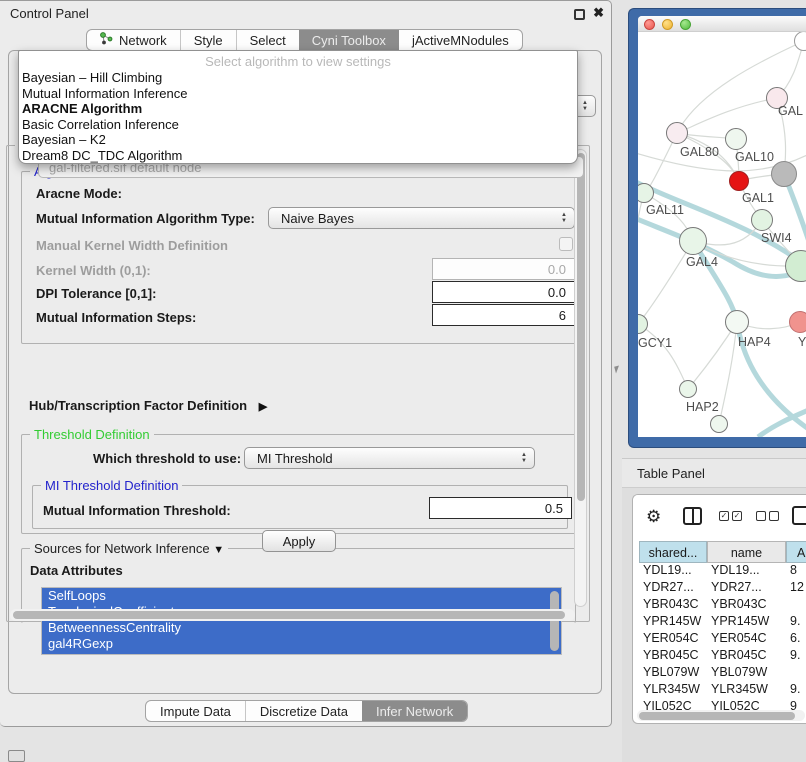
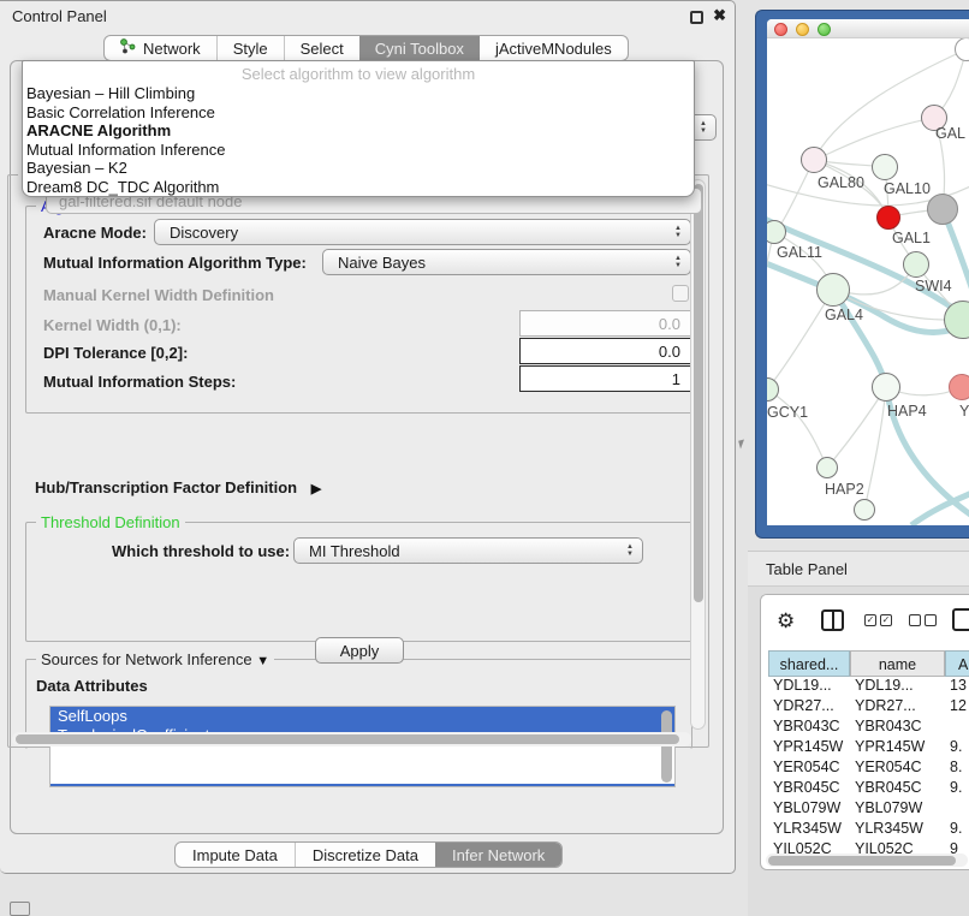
  Control Panel
  ✖
  Network
  Style
  Select
  Cyni Toolbox
  jActiveMNodules
  gal-filtered.sif default node
- Select algorithm to view settings
+ Select algorithm to view algorithm
  Bayesian – Hill Climbing
- Mutual Information Inference
+ Basic Correlation Inference
  ARACNE Algorithm
- Basic Correlation Inference
+ Mutual Information Inference
  Bayesian – K2
  Dream8 DC_TDC Algorithm
  Aracne Mode:
+ Discovery
  Mutual Information Algorithm Type:
  Naive Bayes
  Manual Kernel Width Definition
  Kernel Width (0,1):
  0.0
- DPI Tolerance [0,1]:
+ DPI Tolerance [0,2]:
  0.0
  Mutual Information Steps:
- 6
+ 1
  Hub/Transcription Factor Definition ▶
  Threshold Definition
  Which threshold to use:
  MI Threshold
- MI Threshold Definition
- Mutual Information Threshold:
- 0.5
  Sources for Network Inference ▼
  Data Attributes
  SelfLoops
- BetweennessCentrality
- gal4RGexp
  Apply
  Impute Data
  Discretize Data
  Infer Network
  GAL
  GAL80
  GAL10
  GAL1
  GAL11
  SWI4
  GAL4
  GCY1
  HAP4
  Y
  HAP2
  Table Panel
  ⚙
  ✓
  ✓
  shared...
  name
  A
  YDL19...
  YDL19...
- 8
+ 13
  YDR27...
  YDR27...
  12
  YBR043C
  YBR043C
  YPR145W
  YPR145W
  9.
  YER054C
  YER054C
- 6.
+ 8.
  YBR045C
  YBR045C
  9.
  YBL079W
  YBL079W
  YLR345W
  YLR345W
  9.
  YIL052C
  YIL052C
  9
